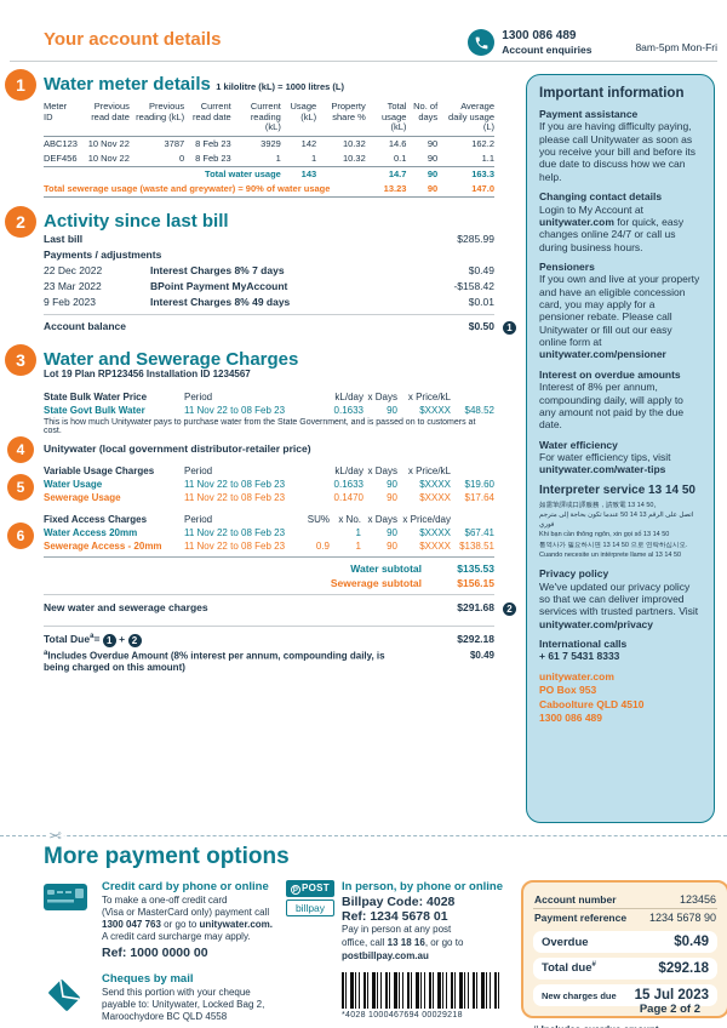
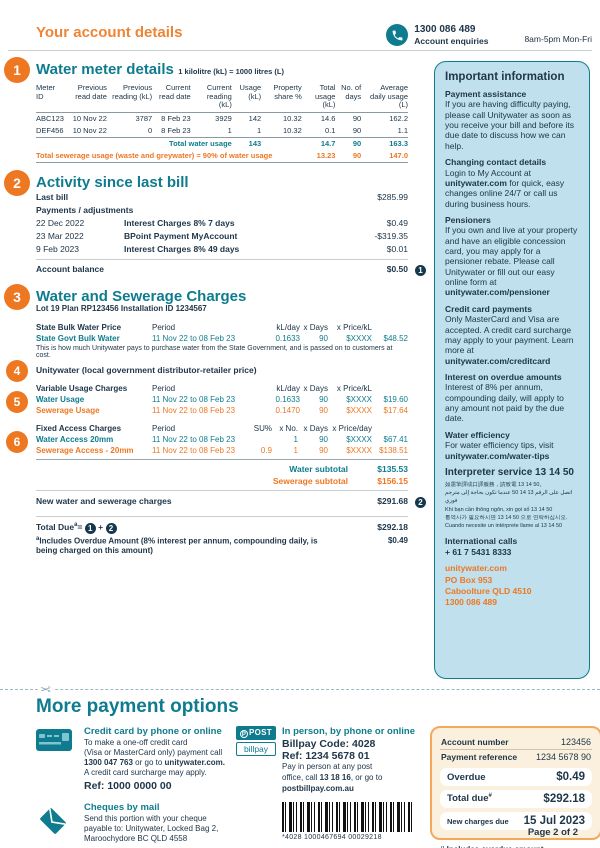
  Your account details
  1300 086 489
  Account enquiries
  8am-5pm Mon-Fri
  1
  Water meter details 1 kilolitre (kL) = 1000 litres (L)
  Meter ID	Previous read date	Previous reading (kL)	Current read date	Current reading (kL)	Usage (kL)	Property share %	Total usage (kL)	No. of days	Average daily usage (L)
  ABC123	10 Nov 22	3787	8 Feb 23	3929	142	10.32	14.6	90	162.2
  DEF456	10 Nov 22	0	8 Feb 23	1	1	10.32	0.1	90	1.1
  Total water usage	143		14.7	90	163.3
  Total sewerage usage (waste and greywater) = 90% of water usage	13.23	90	147.0
  2
  Activity since last bill
  Last bill
  $285.99
  Payments / adjustments
  22 Dec 2022
  Interest Charges 8% 7 days
  $0.49
  23 Mar 2022
  BPoint Payment MyAccount
- -$158.42
+ -$319.35
  9 Feb 2023
  Interest Charges 8% 49 days
  $0.01
  Account balance
  $0.50
  1
  3
  Water and Sewerage Charges
  Lot 19 Plan RP123456 Installation ID 1234567
  State Bulk Water Price
  Period
  kL/day
  x Days
  x Price/kL
  State Govt Bulk Water
  11 Nov 22 to 08 Feb 23
  0.1633
  90
  $XXXX
  $48.52
  4
  Unitywater (local government distributor-retailer price)
  5
  Variable Usage Charges
  Period
  kL/day
  x Days
  x Price/kL
  Water Usage
  11 Nov 22 to 08 Feb 23
  0.1633
  90
  $XXXX
  $19.60
  Sewerage Usage
  11 Nov 22 to 08 Feb 23
  0.1470
  90
  $XXXX
  $17.64
  6
  Fixed Access Charges
  Period
  SU%
  x No.
  x Days
  x Price/day
  Water Access 20mm
  11 Nov 22 to 08 Feb 23
  1
  90
  $XXXX
  $67.41
  Sewerage Access - 20mm
  11 Nov 22 to 08 Feb 23
  0.9
  1
  90
  $XXXX
  $138.51
  Water subtotal
  $135.53
  Sewerage subtotal
  $156.15
  New water and sewerage charges
  $291.68
  2
  Total Due = 1 + 2
  $292.18
  Includes Overdue Amount (8% interest per annum, compounding daily, is being charged on this amount)
  $0.49
  Important information
  Payment assistance
  If you are having difficulty paying, please call Unitywater as soon as you receive your bill and before its due date to discuss how we can help.
  Changing contact details
  Login to My Account at unitywater.com for quick, easy changes online 24/7 or call us during business hours.
  Pensioners
  If you own and live at your property and have an eligible concession card, you may apply for a pensioner rebate. Please call Unitywater or fill out our easy online form at unitywater.com/pensioner
+ Credit card payments
+ Only MasterCard and Visa are accepted. A credit card surcharge may apply to your payment. Learn more at unitywater.com/creditcard
  Interest on overdue amounts
  Interest of 8% per annum, compounding daily, will apply to any amount not paid by the due date.
  Water efficiency
  For water efficiency tips, visit unitywater.com/water-tips
  Interpreter service 13 14 50
- Privacy policy
- We've updated our privacy policy so that we can deliver improved services with trusted partners. Visit unitywater.com/privacy
  International calls
  + 61 7 5431 8333
  unitywater.com
  PO Box 953
  Caboolture QLD 4510
  1300 086 489
  More payment options
  Credit card by phone or online
  To make a one-off credit card
  (Visa or MasterCard only) payment call
  1300 047 763 or go to unitywater.com.
  A credit card surcharge may apply.
  Ref: 1000 0000 00
  Cheques by mail
  Send this portion with your cheque
  payable to: Unitywater, Locked Bag 2,
  Maroochydore BC QLD 4558
  POST
  billpay
  In person, by phone or online
  Billpay Code: 4028
  Ref: 1234 5678 01
  Pay in person at any post
  office, call 13 18 16, or go to
  postbillpay.com.au
  Account number
  123456
  Payment reference
  1234 5678 90
  Overdue
  $0.49
  Total due
  $292.18
  New charges due
  15 Jul 2023
  Page 2 of 2
